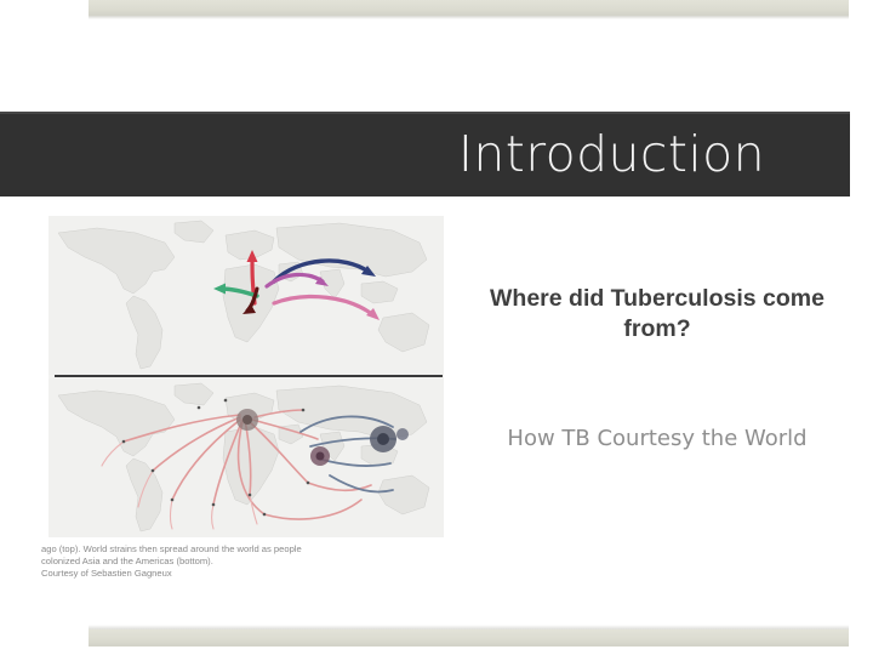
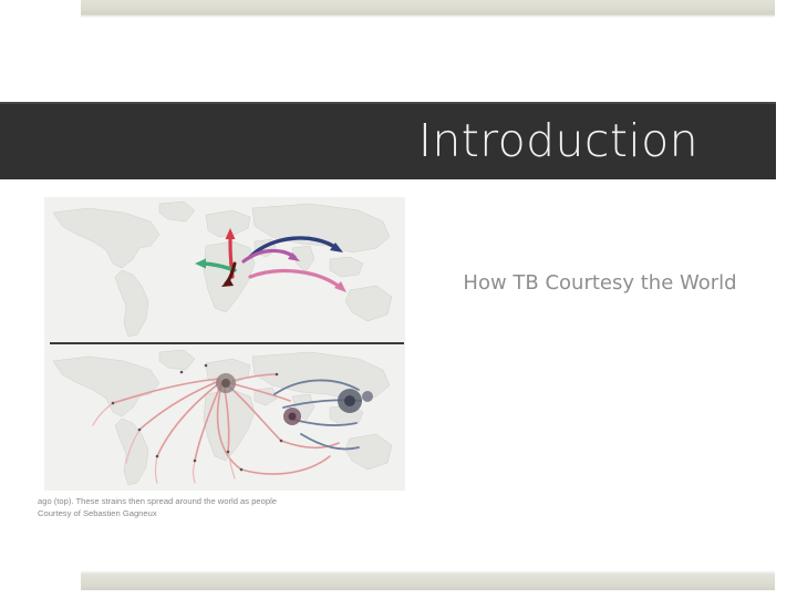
  Introduction
- ago (top). World strains then spread around the world as people
+ ago (top). These strains then spread around the world as people
- colonized Asia and the Americas (bottom).
  Courtesy of Sebastien Gagneux
- Where did Tuberculosis come from?
  How TB Courtesy the World
